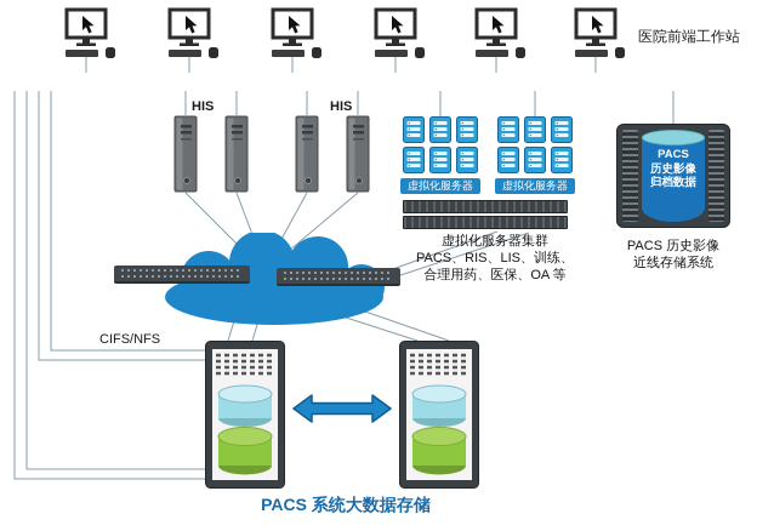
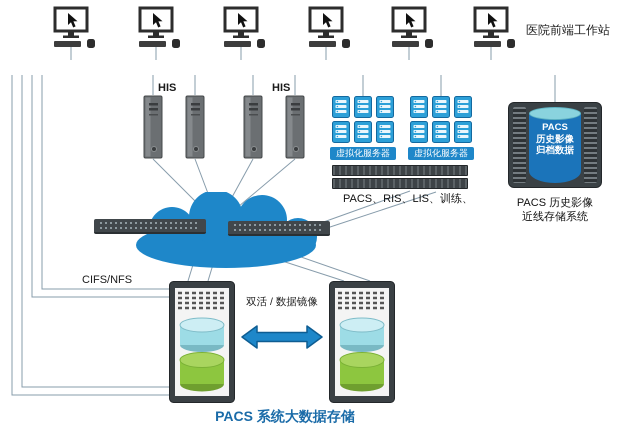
  医院前端工作站
  HIS
  HIS
  虚拟化服务器
  虚拟化服务器
- 虚拟化服务器集群
  PACS、RIS、LIS、训练、
- 合理用药、医保、OA 等
  PACS
  历史影像
  归档数据
  PACS 历史影像
  近线存储系统
  CIFS/NFS
+ 双活 / 数据镜像
  PACS 系统大数据存储
